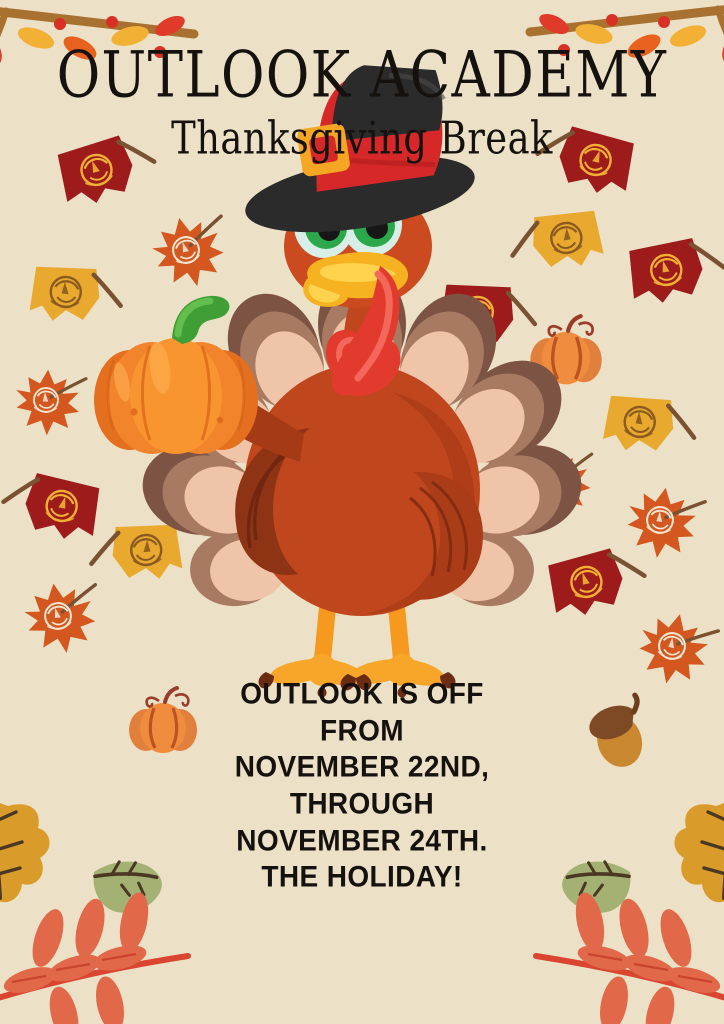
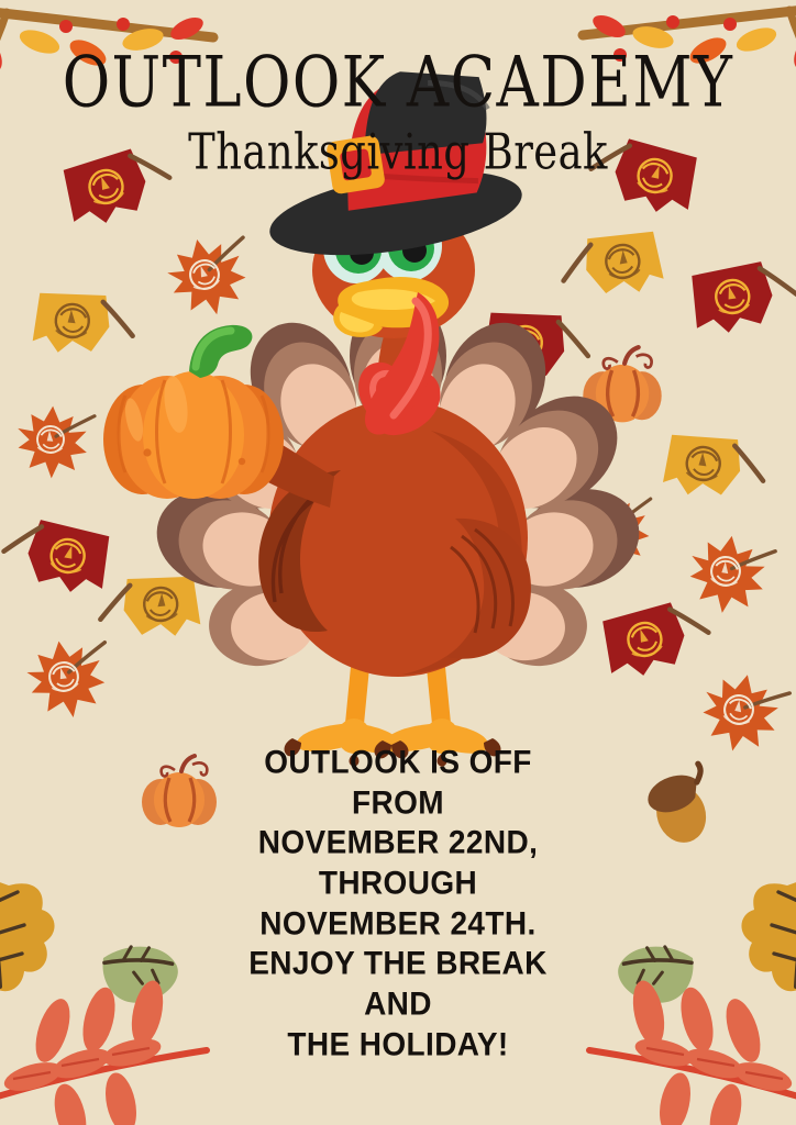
  OUTLOOK ACADEMY
  Thanksgiving Break
  OUTLOOK IS OFF
  FROM
  NOVEMBER 22ND,
  THROUGH
  NOVEMBER 24TH.
+ ENJOY THE BREAK
+ AND
  THE HOLIDAY!
